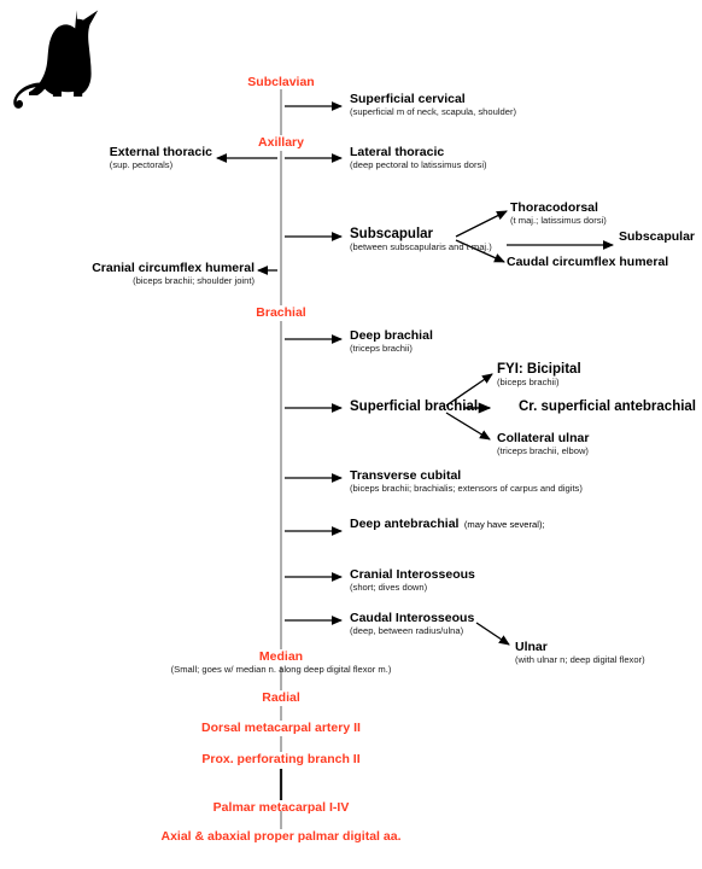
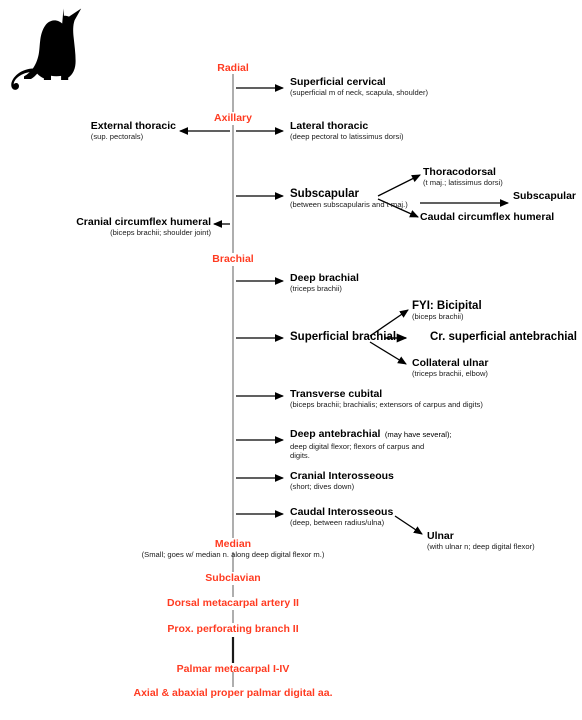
- Subclavian
+ Radial
  Axillary
  Brachial
  Median
  (Small; goes w/ median n. along deep digital flexor m.)
- Radial
+ Subclavian
  Dorsal metacarpal artery II
  Prox. perforating branch II
  Palmar metacarpal I-IV
  Axial & abaxial proper palmar digital aa.
  Superficial cervical
  (superficial m of neck, scapula, shoulder)
  External thoracic
  (sup. pectorals)
  Lateral thoracic
  (deep pectoral to latissimus dorsi)
  Subscapular
  (between subscapularis and t maj.)
  Thoracodorsal
  (t maj.; latissimus dorsi)
  Caudal circumflex humeral
  Subscapular
  Cranial circumflex humeral
  (biceps brachii; shoulder joint)
  Deep brachial
  (triceps brachii)
  Superficial brachial
  FYI: Bicipital
  (biceps brachii)
  Cr. superficial antebrachial
  Collateral ulnar
  (triceps brachii, elbow)
  Transverse cubital
  (biceps brachii; brachialis; extensors of carpus and digits)
  Deep antebrachial (may have several);
+ deep digital flexor; flexors of carpus and
+ digits.
  Cranial Interosseous
  (short; dives down)
  Caudal Interosseous
  (deep, between radius/ulna)
  Ulnar
  (with ulnar n; deep digital flexor)
